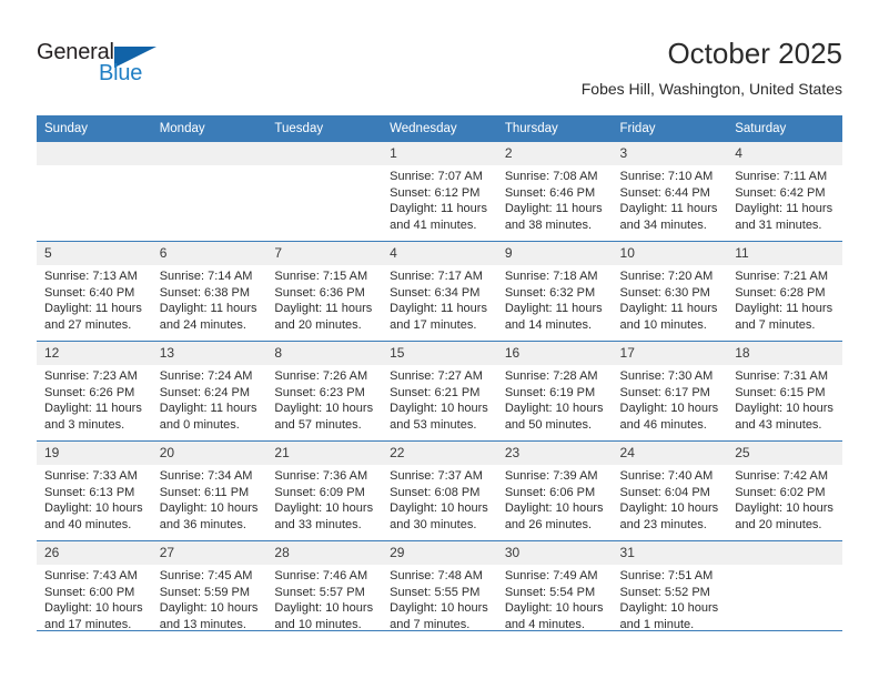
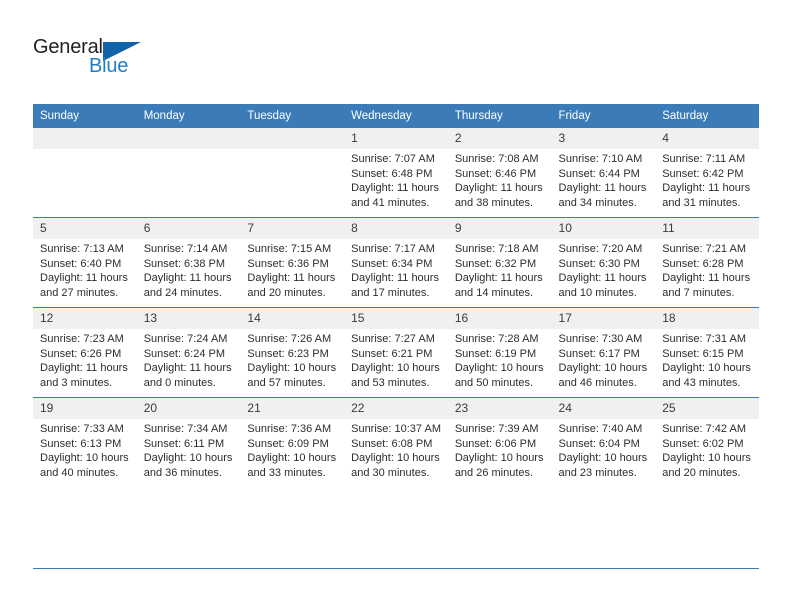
  General
  Blue
- October 2025
- Fobes Hill, Washington, United States
  Sunday	Monday	Tuesday	Wednesday	Thursday	Friday	Saturday
- 			1Sunrise: 7:07 AMSunset: 6:12 PMDaylight: 11 hoursand 41 minutes.	2Sunrise: 7:08 AMSunset: 6:46 PMDaylight: 11 hoursand 38 minutes.	3Sunrise: 7:10 AMSunset: 6:44 PMDaylight: 11 hoursand 34 minutes.	4Sunrise: 7:11 AMSunset: 6:42 PMDaylight: 11 hoursand 31 minutes.
+ 			1Sunrise: 7:07 AMSunset: 6:48 PMDaylight: 11 hoursand 41 minutes.	2Sunrise: 7:08 AMSunset: 6:46 PMDaylight: 11 hoursand 38 minutes.	3Sunrise: 7:10 AMSunset: 6:44 PMDaylight: 11 hoursand 34 minutes.	4Sunrise: 7:11 AMSunset: 6:42 PMDaylight: 11 hoursand 31 minutes.
- 5Sunrise: 7:13 AMSunset: 6:40 PMDaylight: 11 hoursand 27 minutes.	6Sunrise: 7:14 AMSunset: 6:38 PMDaylight: 11 hoursand 24 minutes.	7Sunrise: 7:15 AMSunset: 6:36 PMDaylight: 11 hoursand 20 minutes.	4Sunrise: 7:17 AMSunset: 6:34 PMDaylight: 11 hoursand 17 minutes.	9Sunrise: 7:18 AMSunset: 6:32 PMDaylight: 11 hoursand 14 minutes.	10Sunrise: 7:20 AMSunset: 6:30 PMDaylight: 11 hoursand 10 minutes.	11Sunrise: 7:21 AMSunset: 6:28 PMDaylight: 11 hoursand 7 minutes.
+ 5Sunrise: 7:13 AMSunset: 6:40 PMDaylight: 11 hoursand 27 minutes.	6Sunrise: 7:14 AMSunset: 6:38 PMDaylight: 11 hoursand 24 minutes.	7Sunrise: 7:15 AMSunset: 6:36 PMDaylight: 11 hoursand 20 minutes.	8Sunrise: 7:17 AMSunset: 6:34 PMDaylight: 11 hoursand 17 minutes.	9Sunrise: 7:18 AMSunset: 6:32 PMDaylight: 11 hoursand 14 minutes.	10Sunrise: 7:20 AMSunset: 6:30 PMDaylight: 11 hoursand 10 minutes.	11Sunrise: 7:21 AMSunset: 6:28 PMDaylight: 11 hoursand 7 minutes.
- 12Sunrise: 7:23 AMSunset: 6:26 PMDaylight: 11 hoursand 3 minutes.	13Sunrise: 7:24 AMSunset: 6:24 PMDaylight: 11 hoursand 0 minutes.	8Sunrise: 7:26 AMSunset: 6:23 PMDaylight: 10 hoursand 57 minutes.	15Sunrise: 7:27 AMSunset: 6:21 PMDaylight: 10 hoursand 53 minutes.	16Sunrise: 7:28 AMSunset: 6:19 PMDaylight: 10 hoursand 50 minutes.	17Sunrise: 7:30 AMSunset: 6:17 PMDaylight: 10 hoursand 46 minutes.	18Sunrise: 7:31 AMSunset: 6:15 PMDaylight: 10 hoursand 43 minutes.
+ 12Sunrise: 7:23 AMSunset: 6:26 PMDaylight: 11 hoursand 3 minutes.	13Sunrise: 7:24 AMSunset: 6:24 PMDaylight: 11 hoursand 0 minutes.	14Sunrise: 7:26 AMSunset: 6:23 PMDaylight: 10 hoursand 57 minutes.	15Sunrise: 7:27 AMSunset: 6:21 PMDaylight: 10 hoursand 53 minutes.	16Sunrise: 7:28 AMSunset: 6:19 PMDaylight: 10 hoursand 50 minutes.	17Sunrise: 7:30 AMSunset: 6:17 PMDaylight: 10 hoursand 46 minutes.	18Sunrise: 7:31 AMSunset: 6:15 PMDaylight: 10 hoursand 43 minutes.
- 19Sunrise: 7:33 AMSunset: 6:13 PMDaylight: 10 hoursand 40 minutes.	20Sunrise: 7:34 AMSunset: 6:11 PMDaylight: 10 hoursand 36 minutes.	21Sunrise: 7:36 AMSunset: 6:09 PMDaylight: 10 hoursand 33 minutes.	22Sunrise: 7:37 AMSunset: 6:08 PMDaylight: 10 hoursand 30 minutes.	23Sunrise: 7:39 AMSunset: 6:06 PMDaylight: 10 hoursand 26 minutes.	24Sunrise: 7:40 AMSunset: 6:04 PMDaylight: 10 hoursand 23 minutes.	25Sunrise: 7:42 AMSunset: 6:02 PMDaylight: 10 hoursand 20 minutes.
+ 19Sunrise: 7:33 AMSunset: 6:13 PMDaylight: 10 hoursand 40 minutes.	20Sunrise: 7:34 AMSunset: 6:11 PMDaylight: 10 hoursand 36 minutes.	21Sunrise: 7:36 AMSunset: 6:09 PMDaylight: 10 hoursand 33 minutes.	22Sunrise: 10:37 AMSunset: 6:08 PMDaylight: 10 hoursand 30 minutes.	23Sunrise: 7:39 AMSunset: 6:06 PMDaylight: 10 hoursand 26 minutes.	24Sunrise: 7:40 AMSunset: 6:04 PMDaylight: 10 hoursand 23 minutes.	25Sunrise: 7:42 AMSunset: 6:02 PMDaylight: 10 hoursand 20 minutes.
- 26Sunrise: 7:43 AMSunset: 6:00 PMDaylight: 10 hoursand 17 minutes.	27Sunrise: 7:45 AMSunset: 5:59 PMDaylight: 10 hoursand 13 minutes.	28Sunrise: 7:46 AMSunset: 5:57 PMDaylight: 10 hoursand 10 minutes.	29Sunrise: 7:48 AMSunset: 5:55 PMDaylight: 10 hoursand 7 minutes.	30Sunrise: 7:49 AMSunset: 5:54 PMDaylight: 10 hoursand 4 minutes.	31Sunrise: 7:51 AMSunset: 5:52 PMDaylight: 10 hoursand 1 minute.
